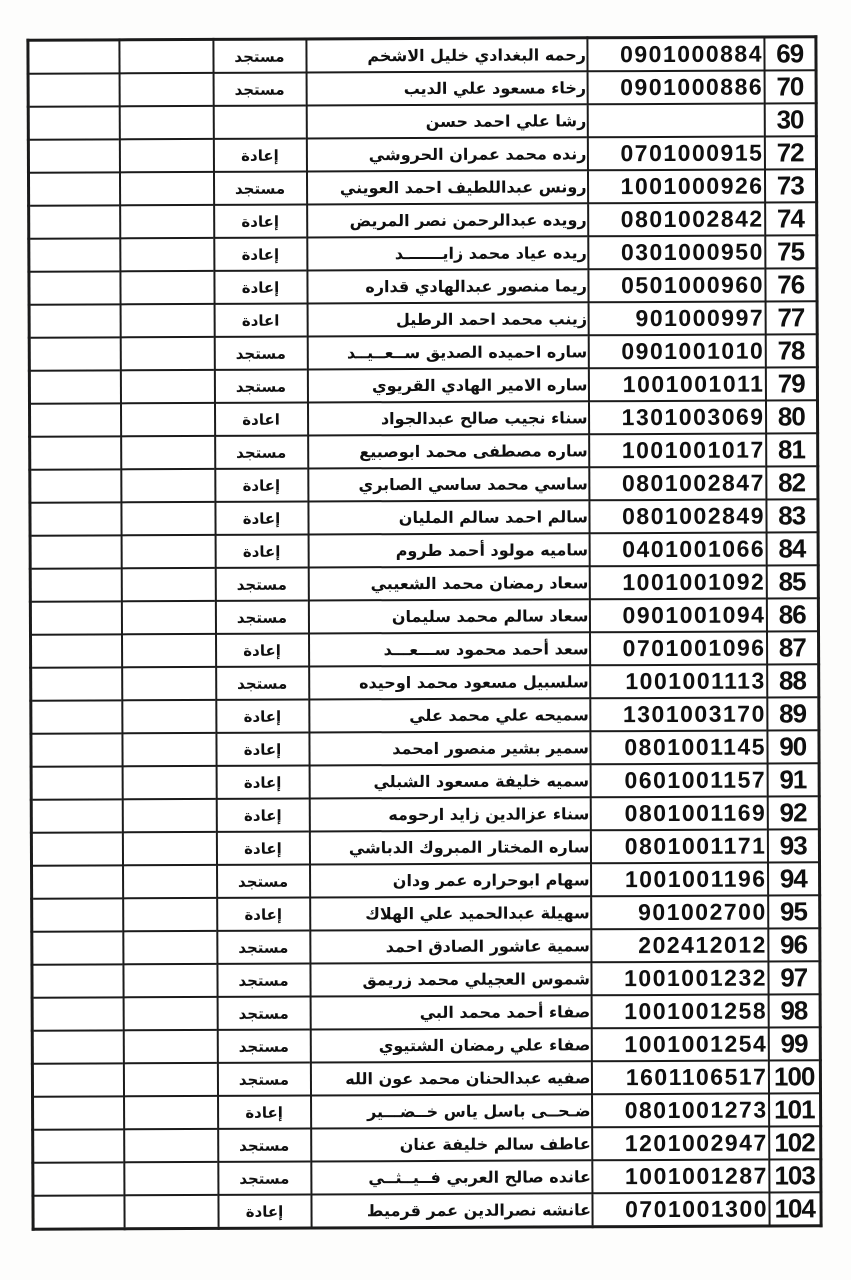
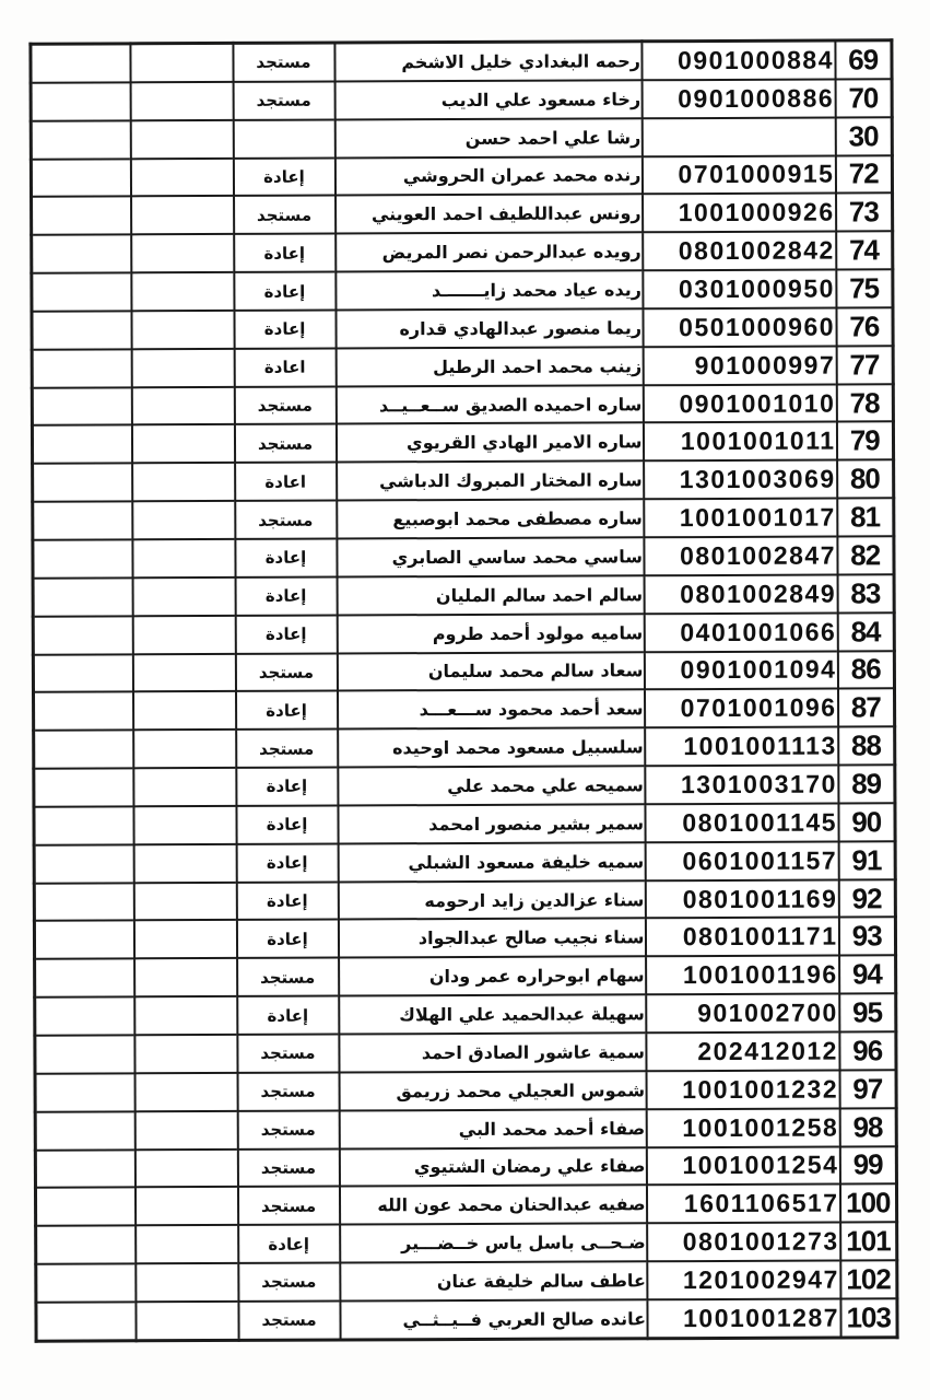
  69	0901000884	رحمه البغدادي خليل الاشخم	مستجد
  70	0901000886	رخاء مسعود علي الديب	مستجد
  30		رشا علي احمد حسن
  72	0701000915	رنده محمد عمران الحروشي	إعادة
  73	1001000926	رونس عبداللطيف احمد العويني	مستجد
  74	0801002842	رويده عبدالرحمن نصر المريض	إعادة
  75	0301000950	ريده عياد محمد زايـــــــد	إعادة
  76	0501000960	ريما منصور عبدالهادي قداره	إعادة
  77	901000997	زينب محمد احمد الرطيل	اعادة
  78	0901001010	ساره احميده الصديق ســعــيــد	مستجد
  79	1001001011	ساره الامير الهادي القريوي	مستجد
- 80	1301003069	سناء نجيب صالح عبدالجواد	اعادة
+ 80	1301003069	ساره المختار المبروك الدباشي	اعادة
  81	1001001017	ساره مصطفى محمد ابوصبيع	مستجد
  82	0801002847	ساسي محمد ساسي الصابري	إعادة
  83	0801002849	سالم احمد سالم المليان	إعادة
  84	0401001066	ساميه مولود أحمد طروم	إعادة
- 85	1001001092	سعاد رمضان محمد الشعيبي	مستجد
  86	0901001094	سعاد سالم محمد سليمان	مستجد
  87	0701001096	سعد أحمد محمود ســـعـــد	إعادة
  88	1001001113	سلسبيل مسعود محمد اوحيده	مستجد
  89	1301003170	سميحه علي محمد علي	إعادة
  90	0801001145	سمير بشير منصور امحمد	إعادة
  91	0601001157	سميه خليفة مسعود الشبلي	إعادة
  92	0801001169	سناء عزالدين زايد ارحومه	إعادة
- 93	0801001171	ساره المختار المبروك الدباشي	إعادة
+ 93	0801001171	سناء نجيب صالح عبدالجواد	إعادة
  94	1001001196	سهام ابوحراره عمر ودان	مستجد
  95	901002700	سهيلة عبدالحميد علي الهلاك	إعادة
  96	202412012	سمية عاشور الصادق احمد	مستجد
  97	1001001232	شموس العجيلي محمد زريمق	مستجد
  98	1001001258	صفاء أحمد محمد البي	مستجد
  99	1001001254	صفاء علي رمضان الشتيوي	مستجد
  100	1601106517	صفيه عبدالحنان محمد عون الله	مستجد
  101	0801001273	ضـحــى باسل ياس خــضـــير	إعادة
  102	1201002947	عاطف سالم خليفة عنان	مستجد
  103	1001001287	عانده صالح العربي فــيــثــي	مستجد
- 104	0701001300	عانشه نصرالدين عمر قرميط	إعادة
